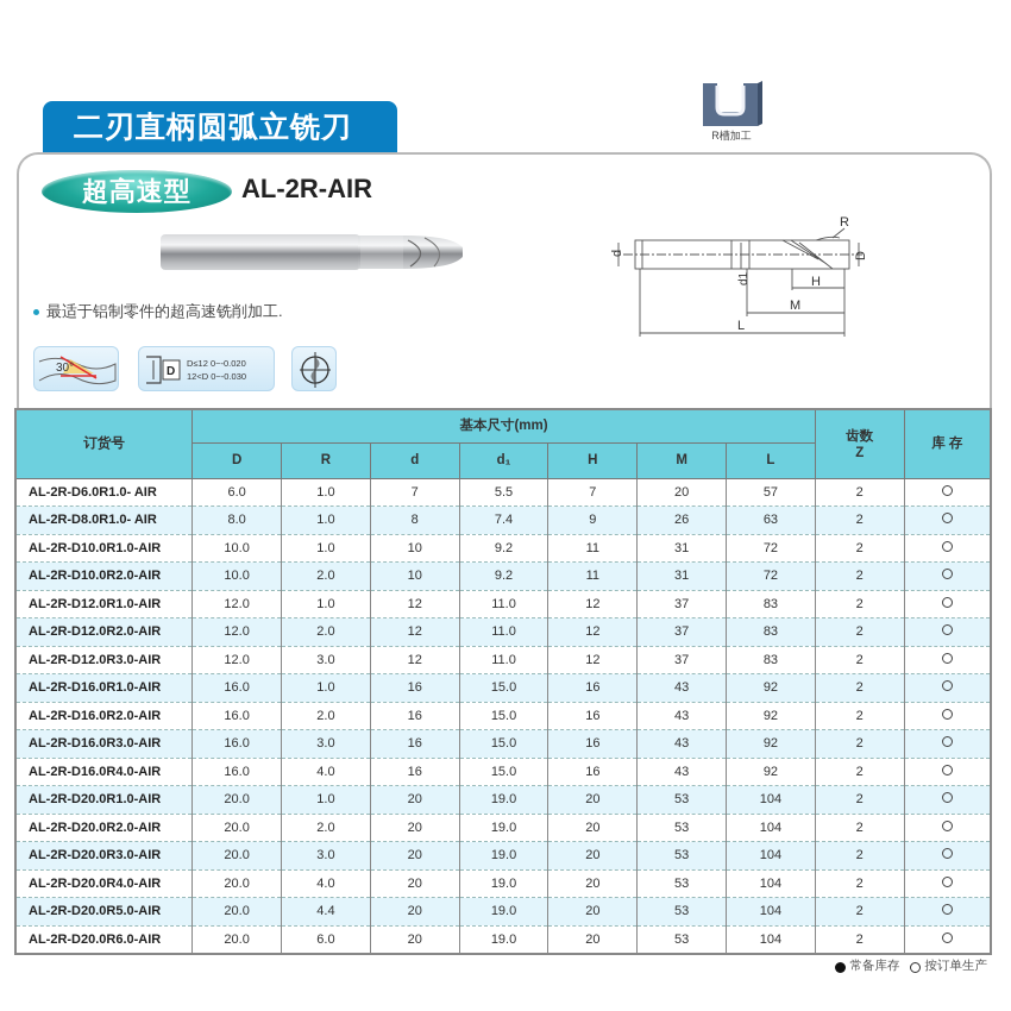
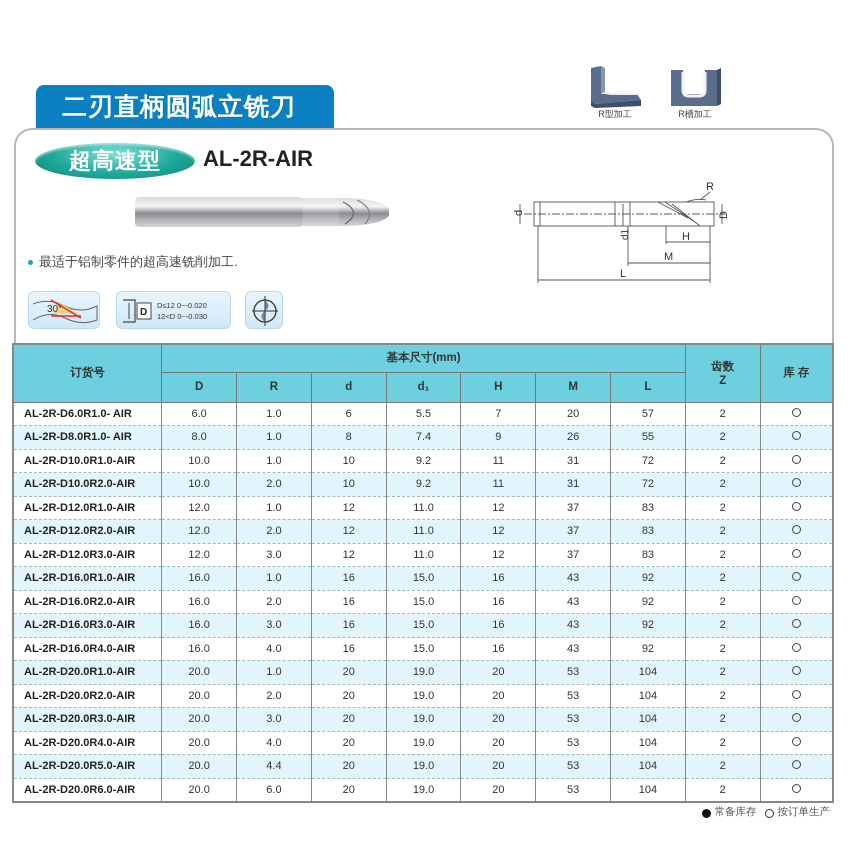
  二刃直柄圆弧立铣刀
+ R型加工
  R槽加工
  超高速型
  AL-2R-AIR
  R
  H
  M
  L
  最适于铝制零件的超高速铣削加工.
  30°
  D
  D≤12 0~-0.020
  12<D 0~-0.030
  订货号	基本尺寸(mm)	齿数 Z	库 存
  D	R	d	d₁	H	M	L
- AL-2R-D6.0R1.0- AIR	6.0	1.0	7	5.5	7	20	57	2
+ AL-2R-D6.0R1.0- AIR	6.0	1.0	6	5.5	7	20	57	2
- AL-2R-D8.0R1.0- AIR	8.0	1.0	8	7.4	9	26	63	2
+ AL-2R-D8.0R1.0- AIR	8.0	1.0	8	7.4	9	26	55	2
  AL-2R-D10.0R1.0-AIR	10.0	1.0	10	9.2	11	31	72	2
  AL-2R-D10.0R2.0-AIR	10.0	2.0	10	9.2	11	31	72	2
  AL-2R-D12.0R1.0-AIR	12.0	1.0	12	11.0	12	37	83	2
  AL-2R-D12.0R2.0-AIR	12.0	2.0	12	11.0	12	37	83	2
  AL-2R-D12.0R3.0-AIR	12.0	3.0	12	11.0	12	37	83	2
  AL-2R-D16.0R1.0-AIR	16.0	1.0	16	15.0	16	43	92	2
  AL-2R-D16.0R2.0-AIR	16.0	2.0	16	15.0	16	43	92	2
  AL-2R-D16.0R3.0-AIR	16.0	3.0	16	15.0	16	43	92	2
  AL-2R-D16.0R4.0-AIR	16.0	4.0	16	15.0	16	43	92	2
  AL-2R-D20.0R1.0-AIR	20.0	1.0	20	19.0	20	53	104	2
  AL-2R-D20.0R2.0-AIR	20.0	2.0	20	19.0	20	53	104	2
  AL-2R-D20.0R3.0-AIR	20.0	3.0	20	19.0	20	53	104	2
  AL-2R-D20.0R4.0-AIR	20.0	4.0	20	19.0	20	53	104	2
  AL-2R-D20.0R5.0-AIR	20.0	4.4	20	19.0	20	53	104	2
  AL-2R-D20.0R6.0-AIR	20.0	6.0	20	19.0	20	53	104	2
  常备库存
  按订单生产
